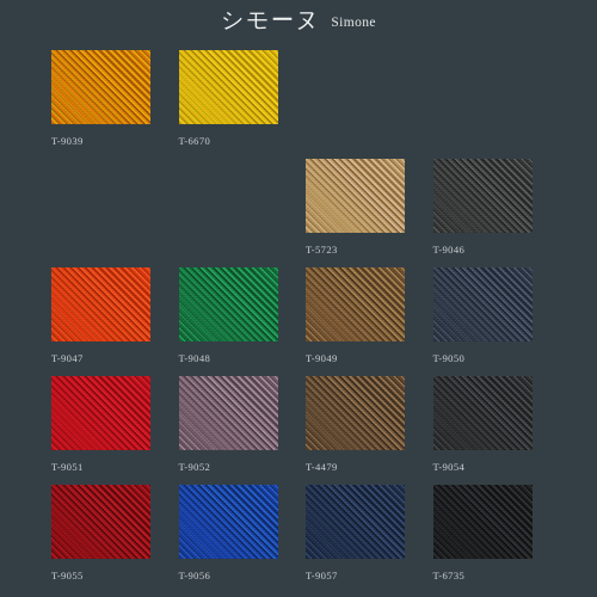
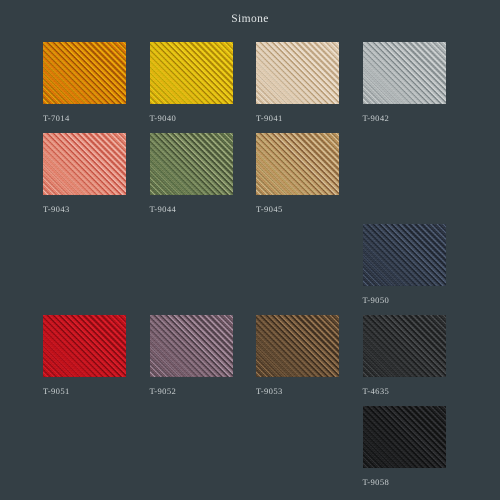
- シモーヌ
  Simone
- T-9039
+ T-7014
- T-6670
+ T-9040
+ T-9041
+ T-9042
+ T-9043
+ T-9044
- T-5723
+ T-9045
- T-9046
- T-9047
- T-9048
- T-9049
  T-9050
  T-9051
  T-9052
- T-4479
+ T-9053
- T-9054
+ T-4635
- T-9055
- T-9056
- T-9057
- T-6735
+ T-9058
